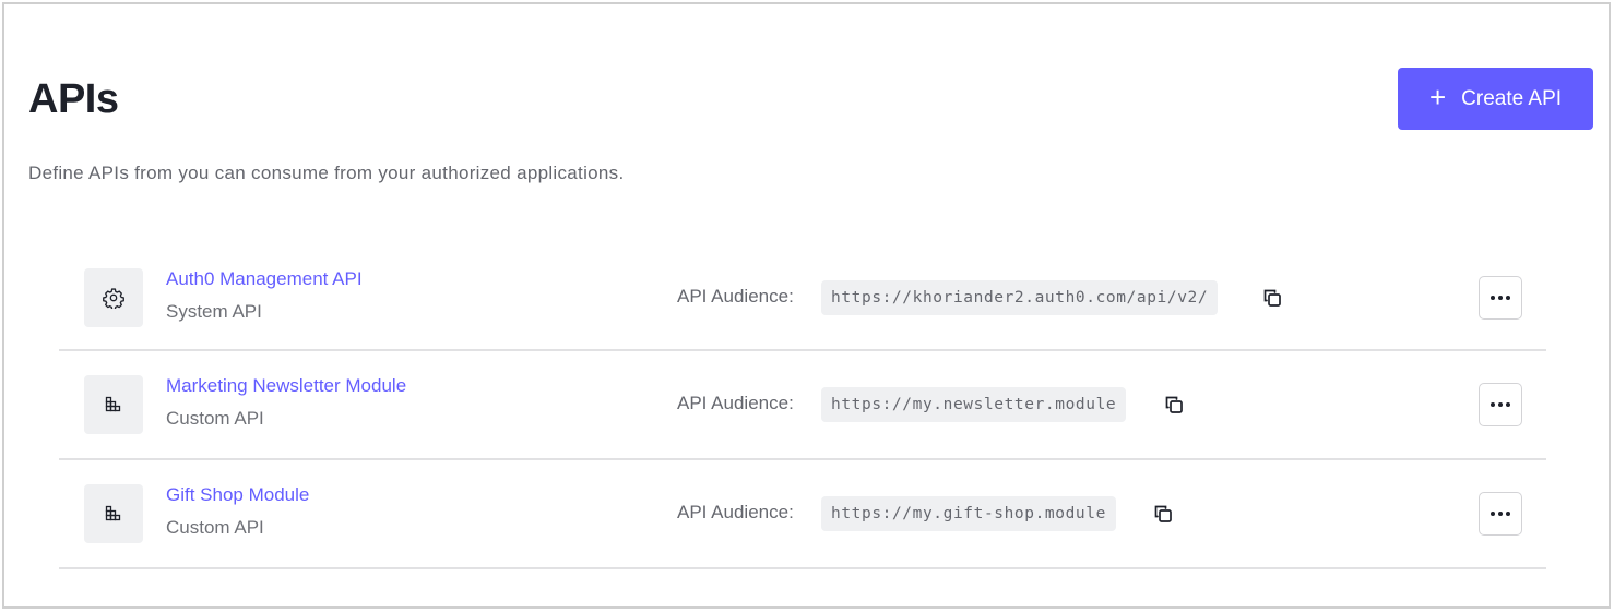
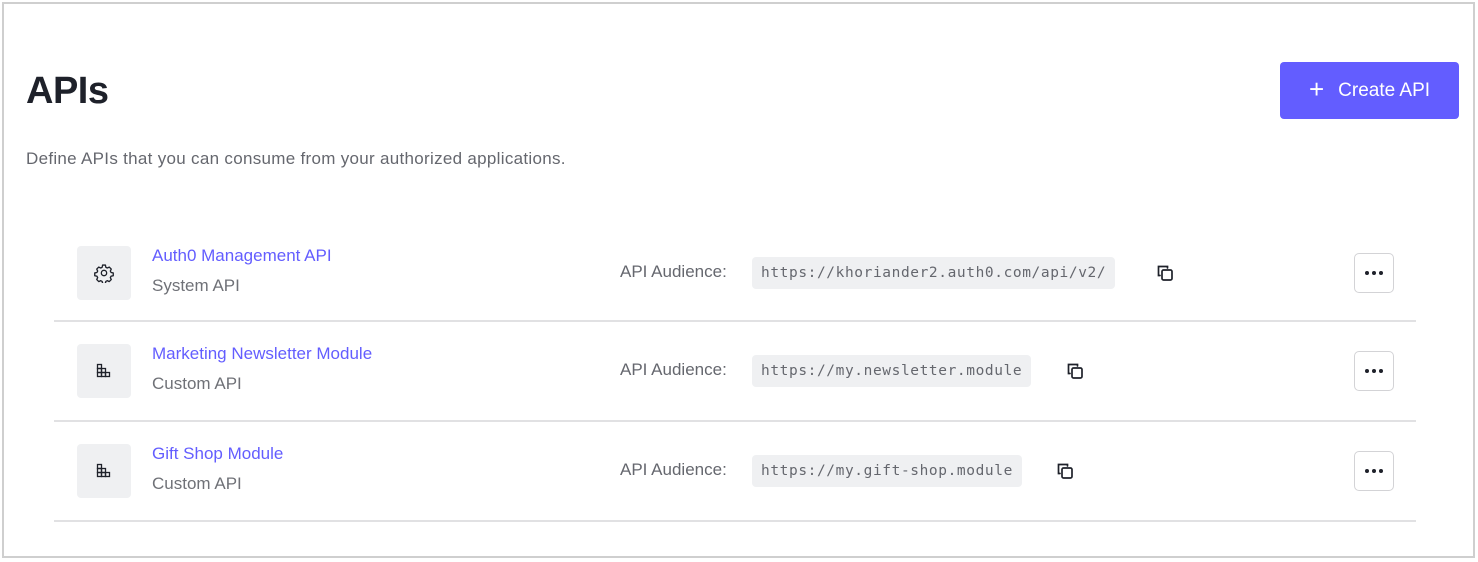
  APIs
  +
  Create API
- Define APIs from you can consume from your authorized applications.
+ Define APIs that you can consume from your authorized applications.
  Auth0 Management API
  System API
  API Audience:
  https://khoriander2.auth0.com/api/v2/
  Marketing Newsletter Module
  Custom API
  API Audience:
  https://my.newsletter.module
  Gift Shop Module
  Custom API
  API Audience:
  https://my.gift-shop.module
